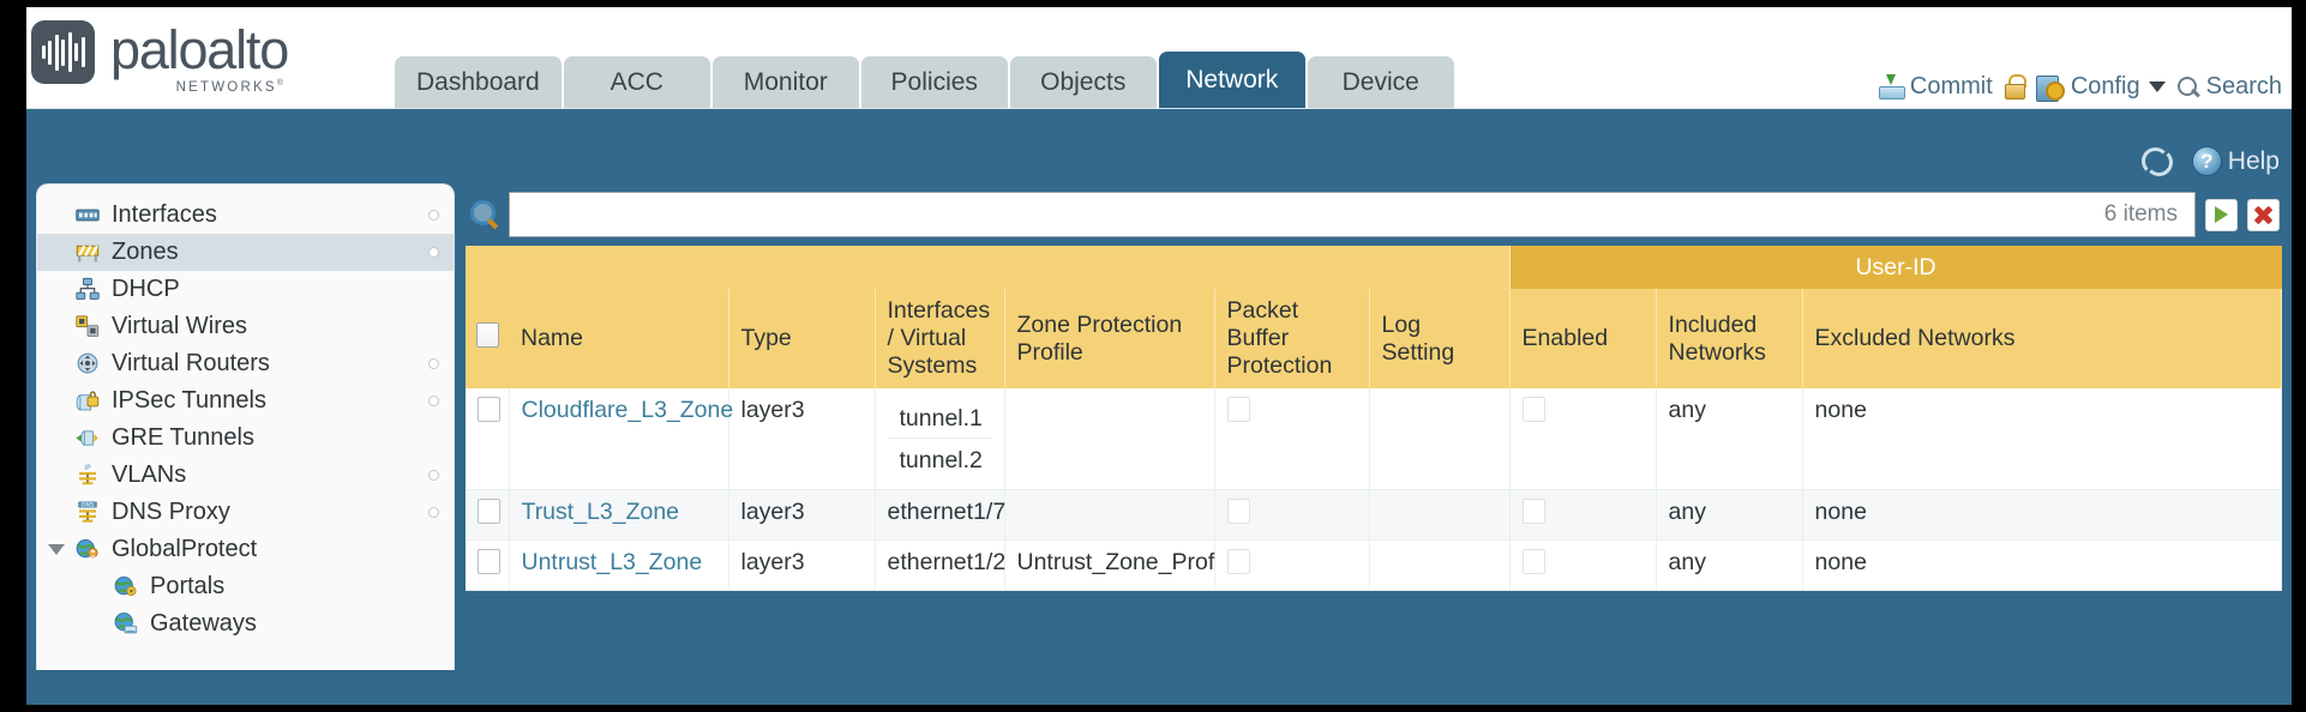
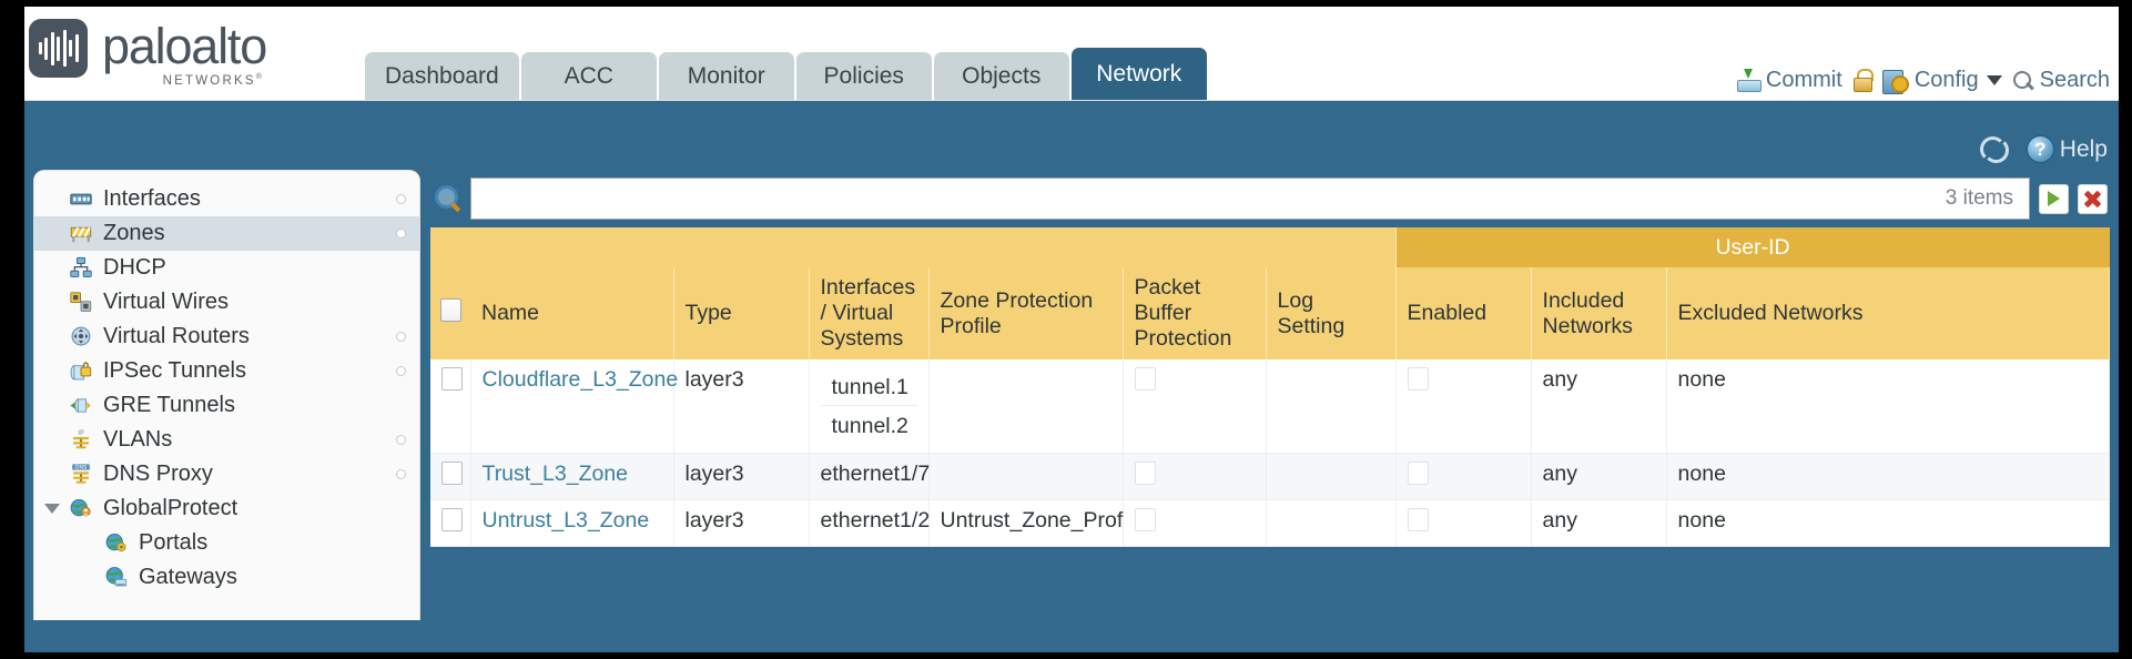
  paloalto
  NETWORKS
  Dashboard
  ACC
  Monitor
  Policies
  Objects
  Network
- Device
  Commit
  Config
  Search
  ?
  Help
  Interfaces
  Zones
  DHCP
  Virtual Wires
  Virtual Routers
  IPSec Tunnels
  GRE Tunnels
  VLANs
  DNS Proxy
  GlobalProtect
  Portals
  Gateways
- 6 items
+ 3 items
  	User-ID
  	Name	Type	Interfaces / Virtual Systems	Zone Protection Profile	Packet Buffer Protection	Log Setting	Enabled	Included Networks	Excluded Networks
  	Cloudflare_L3_Zone	layer3	tunnel.1 tunnel.2					any	none
  	Trust_L3_Zone	layer3	ethernet1/7					any	none
  	Untrust_L3_Zone	layer3	ethernet1/2	Untrust_Zone_Prof				any	none
